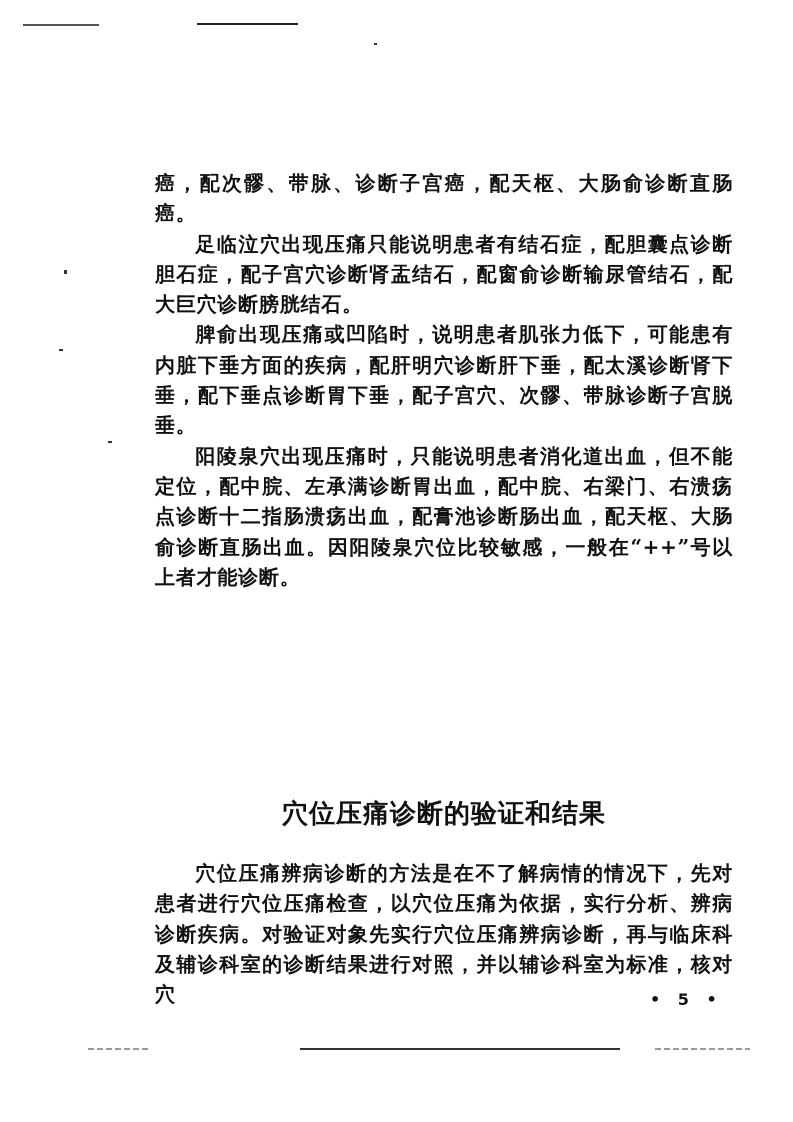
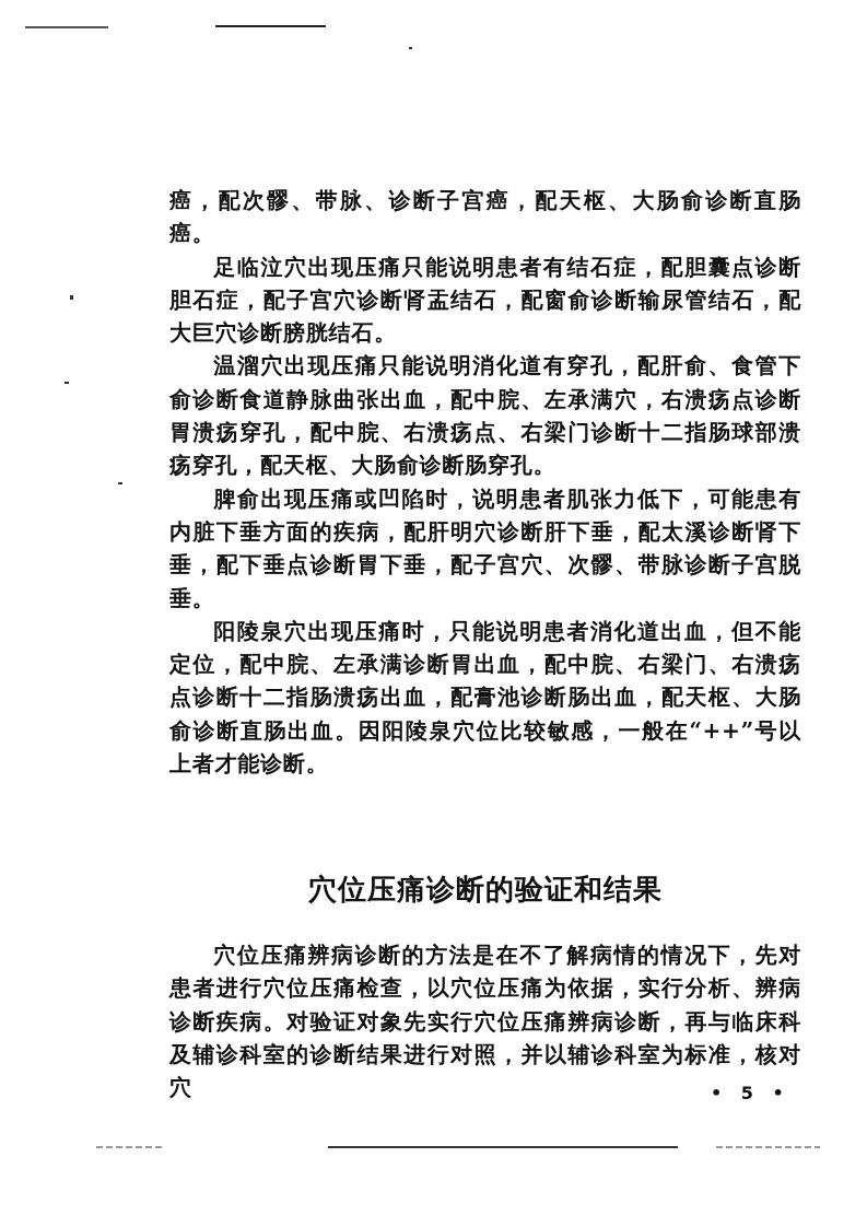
  癌，配次髎、带脉、诊断子宫癌，配天枢、大肠俞诊断直肠癌。
  足临泣穴出现压痛只能说明患者有结石症，配胆囊点诊断胆石症，配子宫穴诊断肾盂结石，配窗俞诊断输尿管结石，配大巨穴诊断膀胱结石。
+ 温溜穴出现压痛只能说明消化道有穿孔，配肝俞、食管下俞诊断食道静脉曲张出血，配中脘、左承满穴，右溃疡点诊断胃溃疡穿孔，配中脘、右溃疡点、右梁门诊断十二指肠球部溃疡穿孔，配天枢、大肠俞诊断肠穿孔。
  脾俞出现压痛或凹陷时，说明患者肌张力低下，可能患有内脏下垂方面的疾病，配肝明穴诊断肝下垂，配太溪诊断肾下垂，配下垂点诊断胃下垂，配子宫穴、次髎、带脉诊断子宫脱垂。
  阳陵泉穴出现压痛时，只能说明患者消化道出血，但不能定位，配中脘、左承满诊断胃出血，配中脘、右梁门、右溃疡点诊断十二指肠溃疡出血，配膏池诊断肠出血，配天枢、大肠俞诊断直肠出血。因阳陵泉穴位比较敏感，一般在“++”号以上者才能诊断。
  穴位压痛诊断的验证和结果
  穴位压痛辨病诊断的方法是在不了解病情的情况下，先对患者进行穴位压痛检查，以穴位压痛为依据，实行分析、辨病诊断疾病。对验证对象先实行穴位压痛辨病诊断，再与临床科及辅诊科室的诊断结果进行对照，并以辅诊科室为标准，核对穴
  • 5 •
